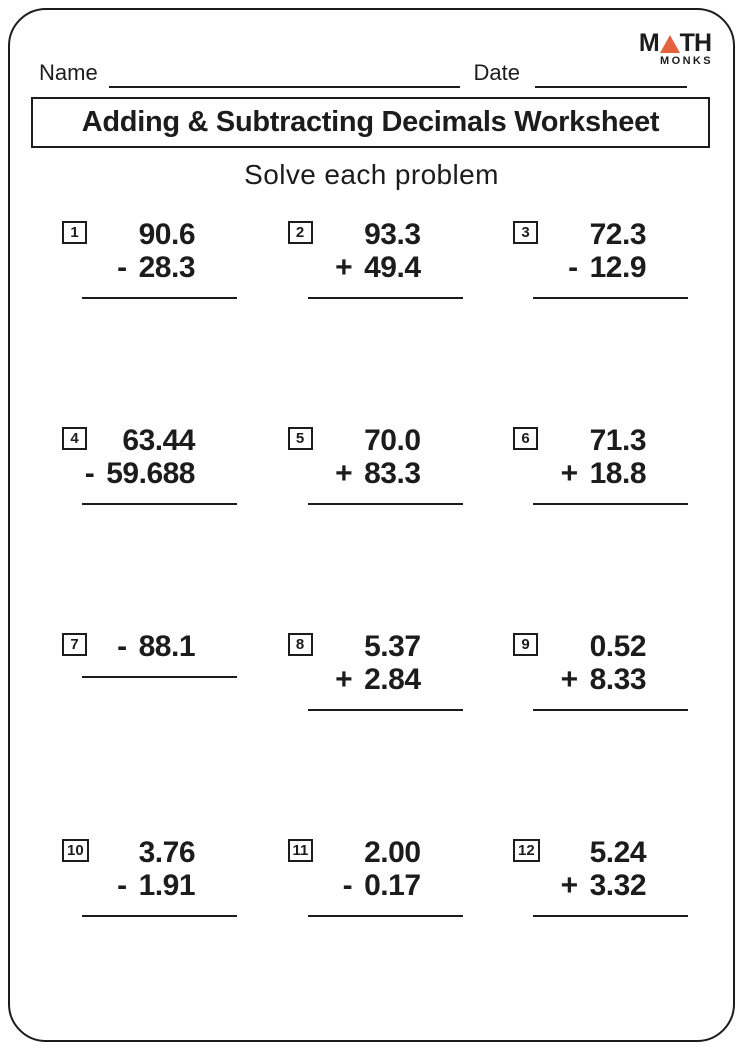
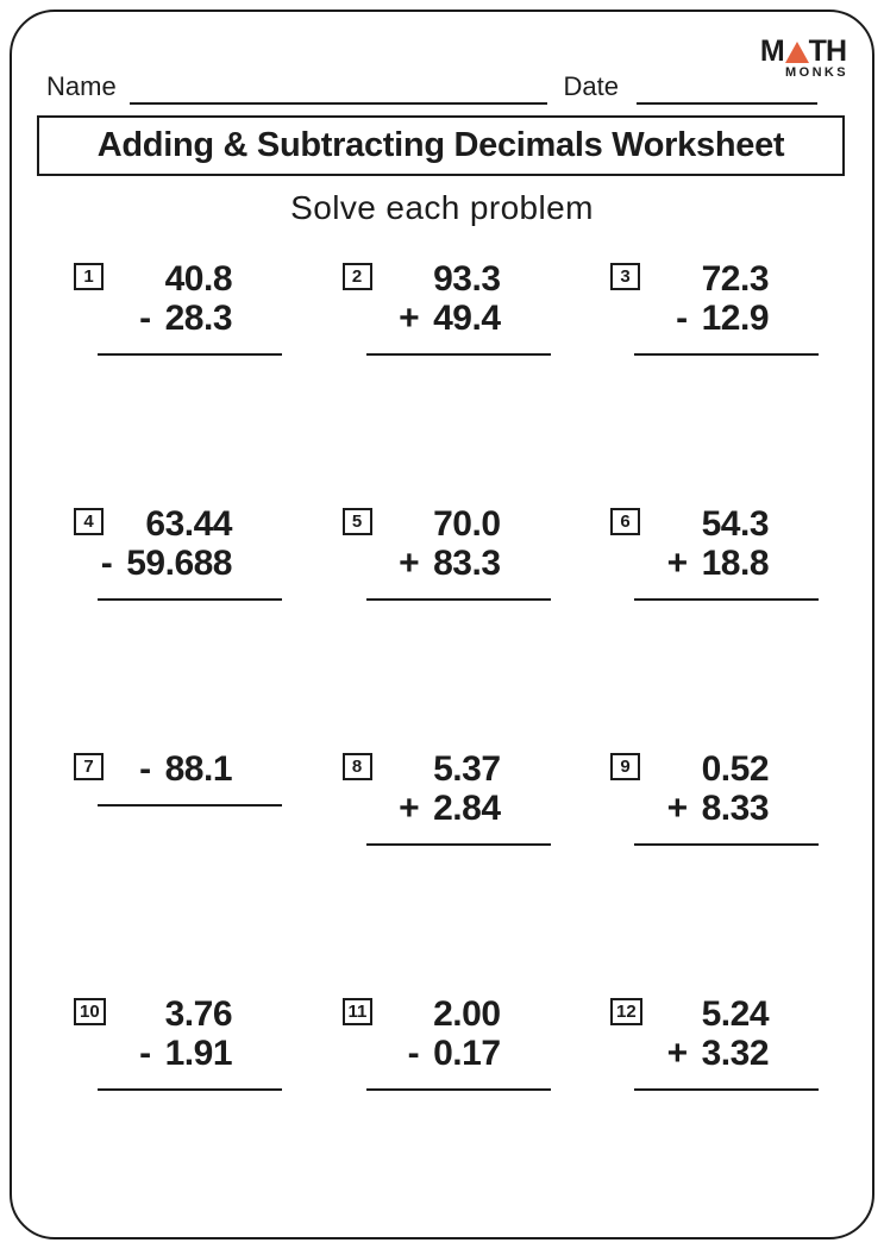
  M
  TH
  MONKS
  Name
  Date
  Adding & Subtracting Decimals Worksheet
  Solve each problem
  1
- 90.6
+ 40.8
  -
  28.3
  2
  93.3
  +
  49.4
  3
  72.3
  -
  12.9
  4
  63.44
  -
  59.688
  5
  70.0
  +
  83.3
  6
- 71.3
+ 54.3
  +
  18.8
  7
  -
  88.1
  8
  5.37
  +
  2.84
  9
  0.52
  +
  8.33
  10
  3.76
  -
  1.91
  11
  2.00
  -
  0.17
  12
  5.24
  +
  3.32
